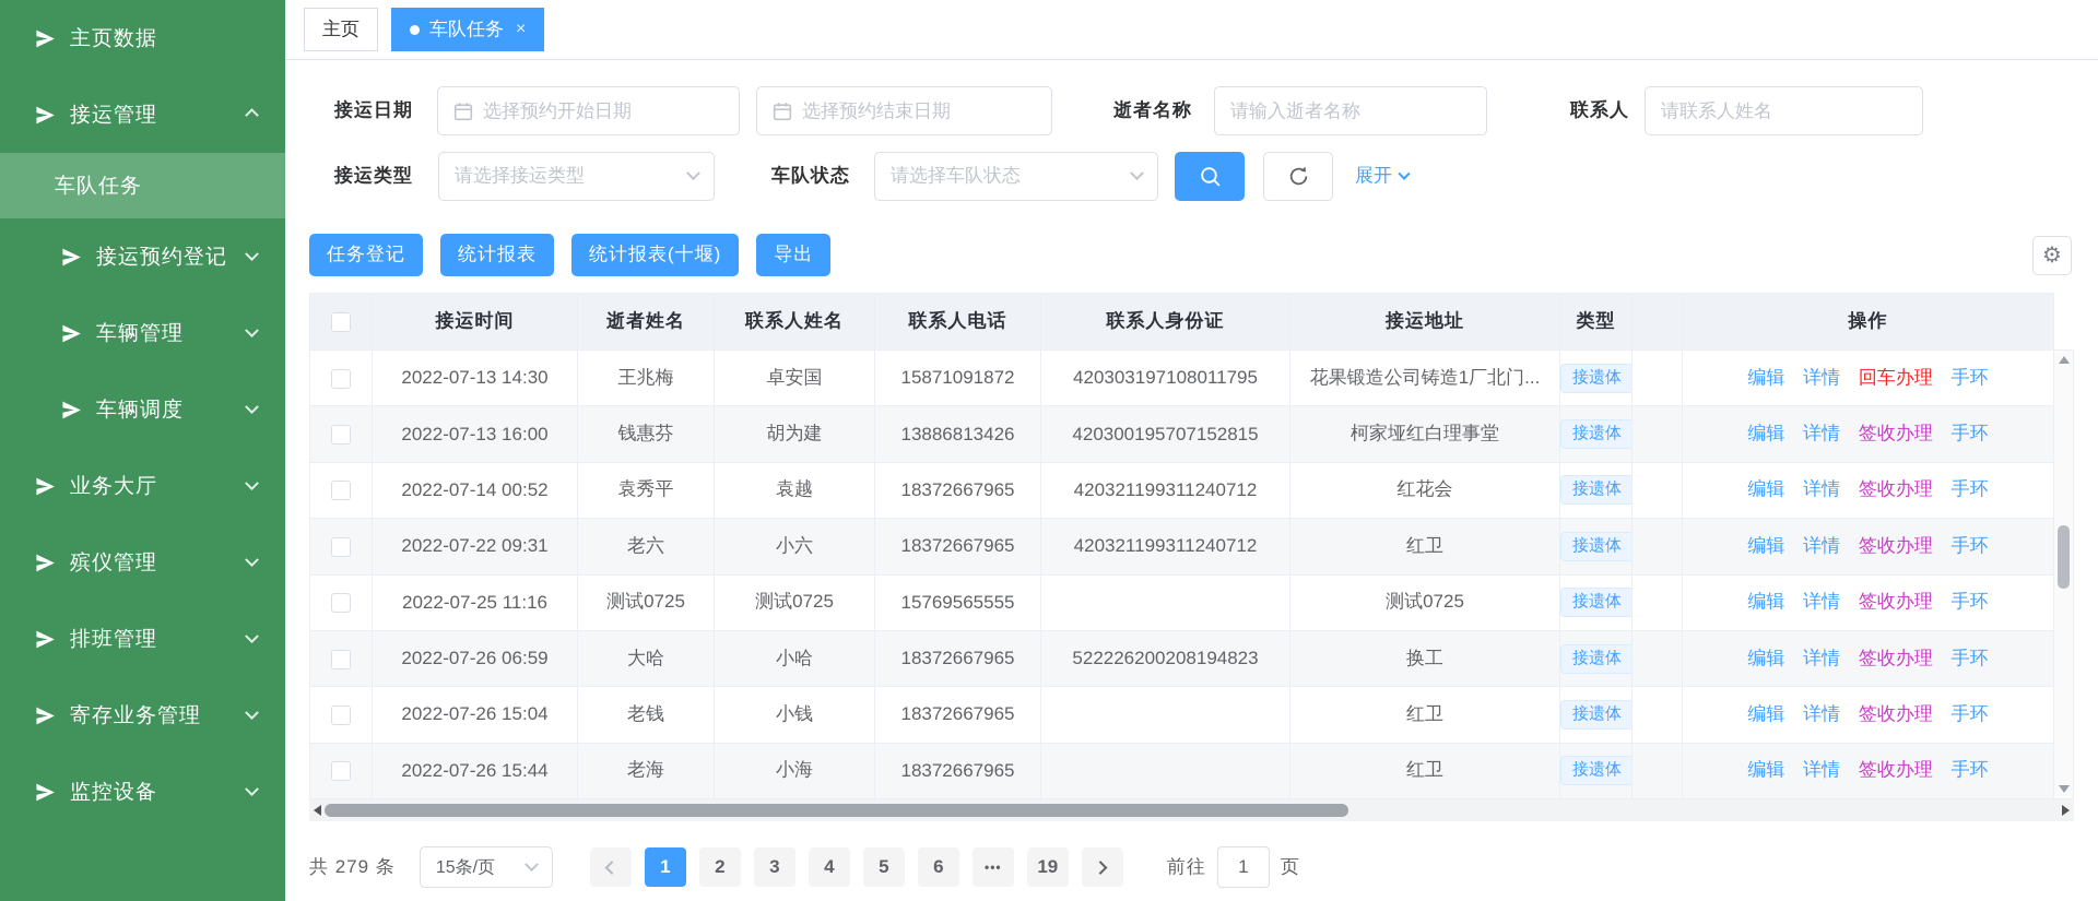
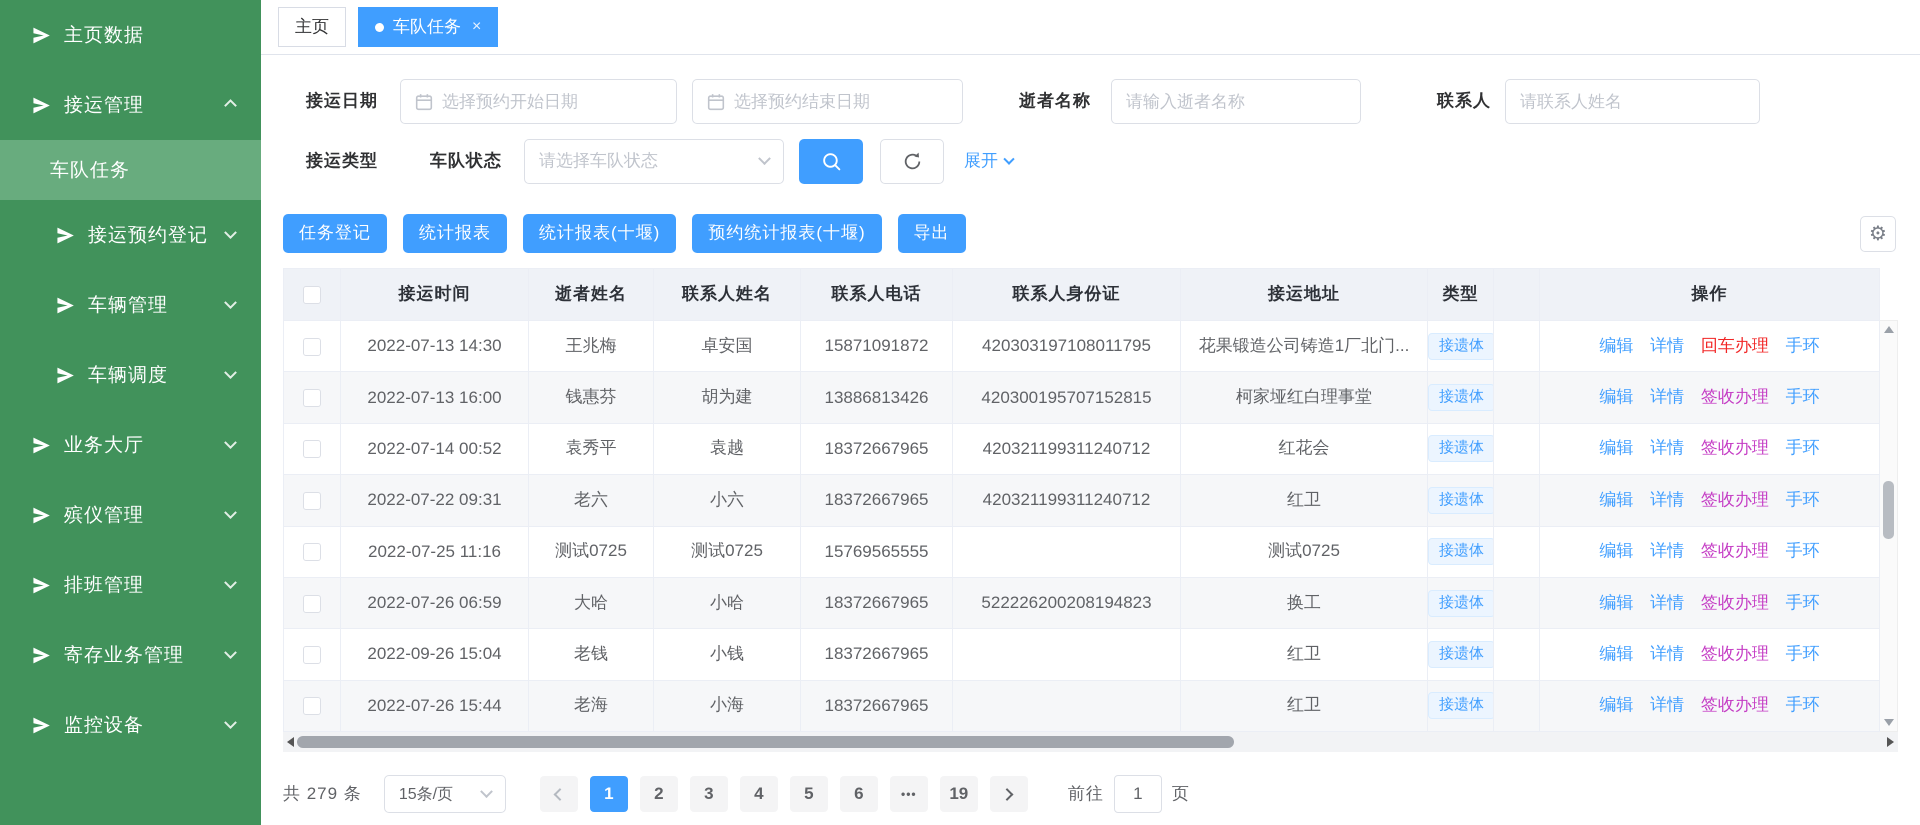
  主页数据
  接运管理
  车队任务
  接运预约登记
  车辆管理
  车辆调度
  业务大厅
  殡仪管理
  排班管理
  寄存业务管理
  监控设备
  主页
  车队任务
  ×
  接运日期
  选择预约开始日期
  选择预约结束日期
  逝者名称
  请输入逝者名称
  联系人
  请联系人姓名
  接运类型
- 请选择接运类型
  车队状态
  请选择车队状态
  展开
  任务登记
  统计报表
  统计报表(十堰)
+ 预约统计报表(十堰)
  导出
  ⚙
  	接运时间	逝者姓名	联系人姓名	联系人电话	联系人身份证	接运地址	类型		操作
  	2022-07-13 14:30	王兆梅	卓安国	15871091872	420303197108011795	花果锻造公司铸造1厂北门...	接遗体		编辑 详情 回车办理 手环
  	2022-07-13 16:00	钱惠芬	胡为建	13886813426	420300195707152815	柯家垭红白理事堂	接遗体		编辑 详情 签收办理 手环
  	2022-07-14 00:52	袁秀平	袁越	18372667965	420321199311240712	红花会	接遗体		编辑 详情 签收办理 手环
  	2022-07-22 09:31	老六	小六	18372667965	420321199311240712	红卫	接遗体		编辑 详情 签收办理 手环
  	2022-07-25 11:16	测试0725	测试0725	15769565555		测试0725	接遗体		编辑 详情 签收办理 手环
  	2022-07-26 06:59	大哈	小哈	18372667965	522226200208194823	换工	接遗体		编辑 详情 签收办理 手环
- 	2022-07-26 15:04	老钱	小钱	18372667965		红卫	接遗体		编辑 详情 签收办理 手环
+ 	2022-09-26 15:04	老钱	小钱	18372667965		红卫	接遗体		编辑 详情 签收办理 手环
  	2022-07-26 15:44	老海	小海	18372667965		红卫	接遗体		编辑 详情 签收办理 手环
  共 279 条
  15条/页
  1
  2
  3
  4
  5
  6
  •••
  19
  前往
  1
  页
